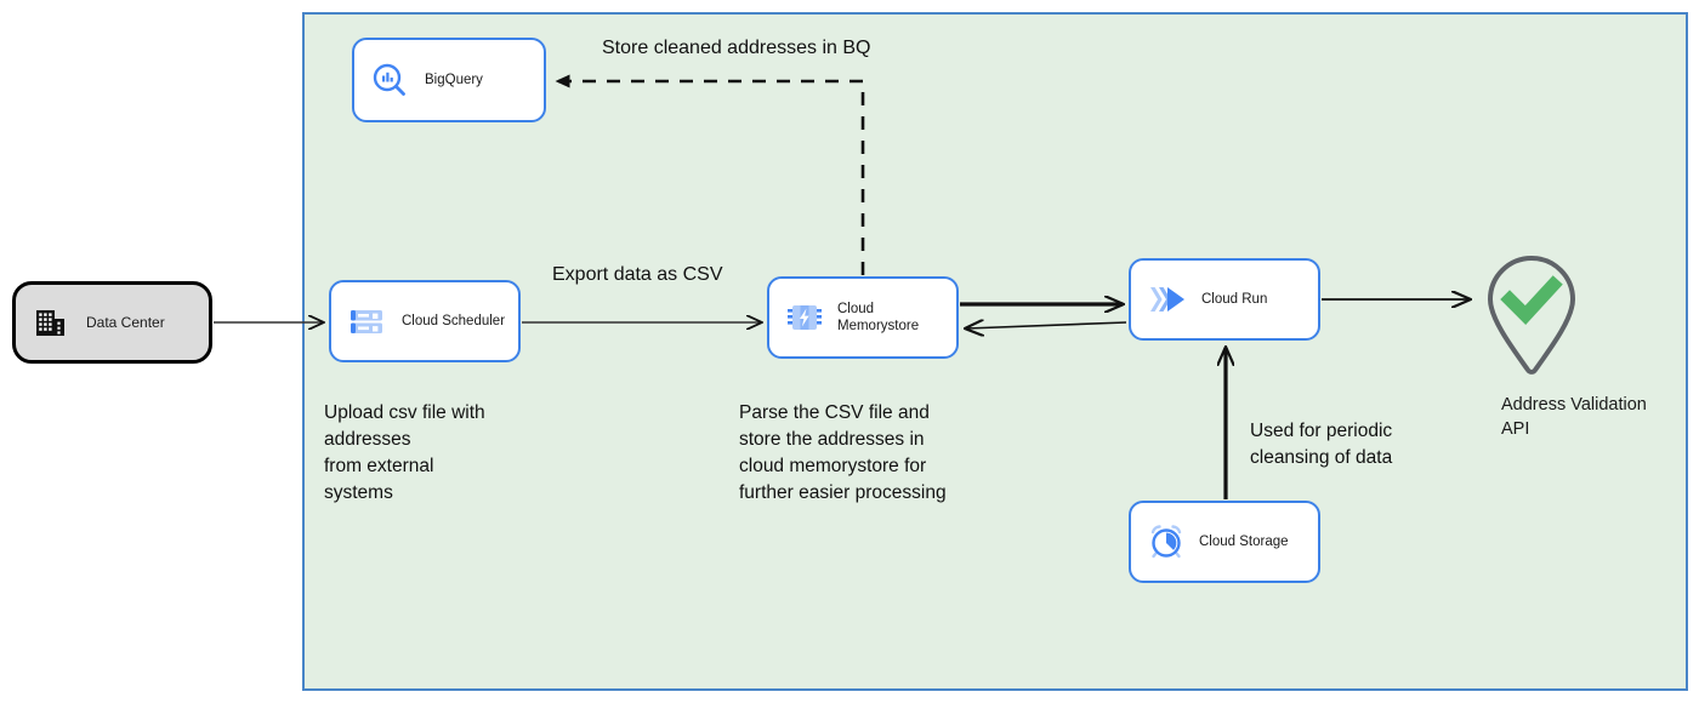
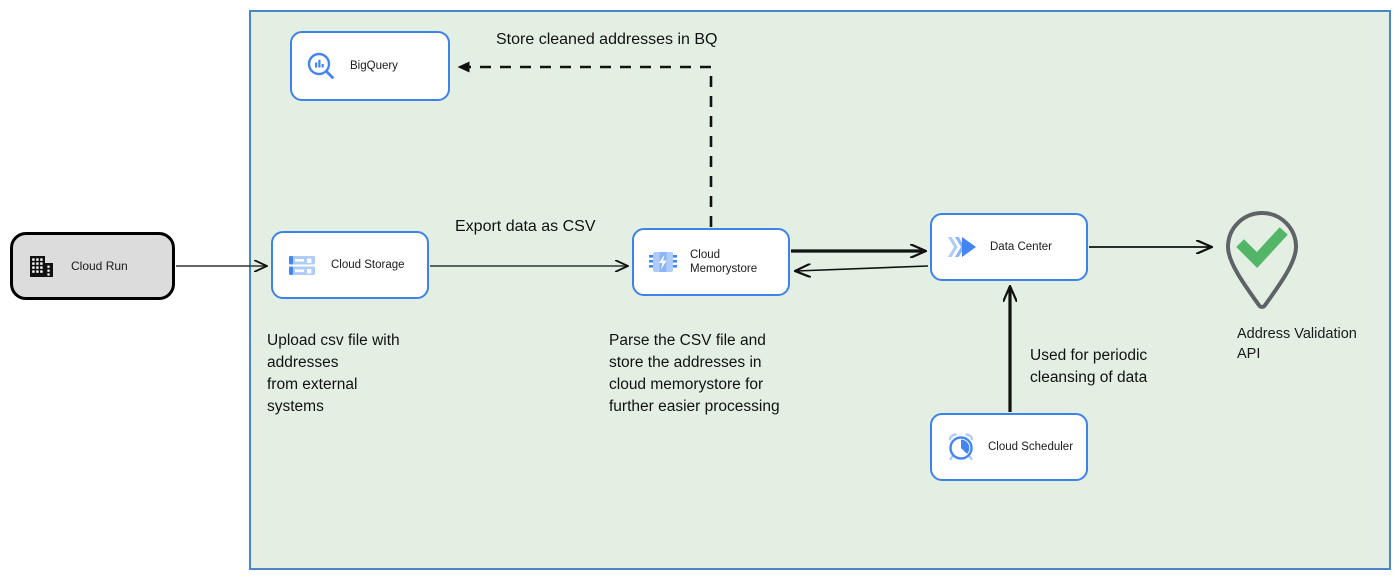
- Data Center
+ Cloud Run
  BigQuery
- Cloud Scheduler
+ Cloud Storage
  Cloud
  Memorystore
- Cloud Run
+ Data Center
- Cloud Storage
+ Cloud Scheduler
  Address Validation
  API
  Export data as CSV
  Store cleaned addresses in BQ
  Upload csv file with
  addresses
  from external
  systems
  Parse the CSV file and
  store the addresses in
  cloud memorystore for
  further easier processing
  Used for periodic
  cleansing of data
